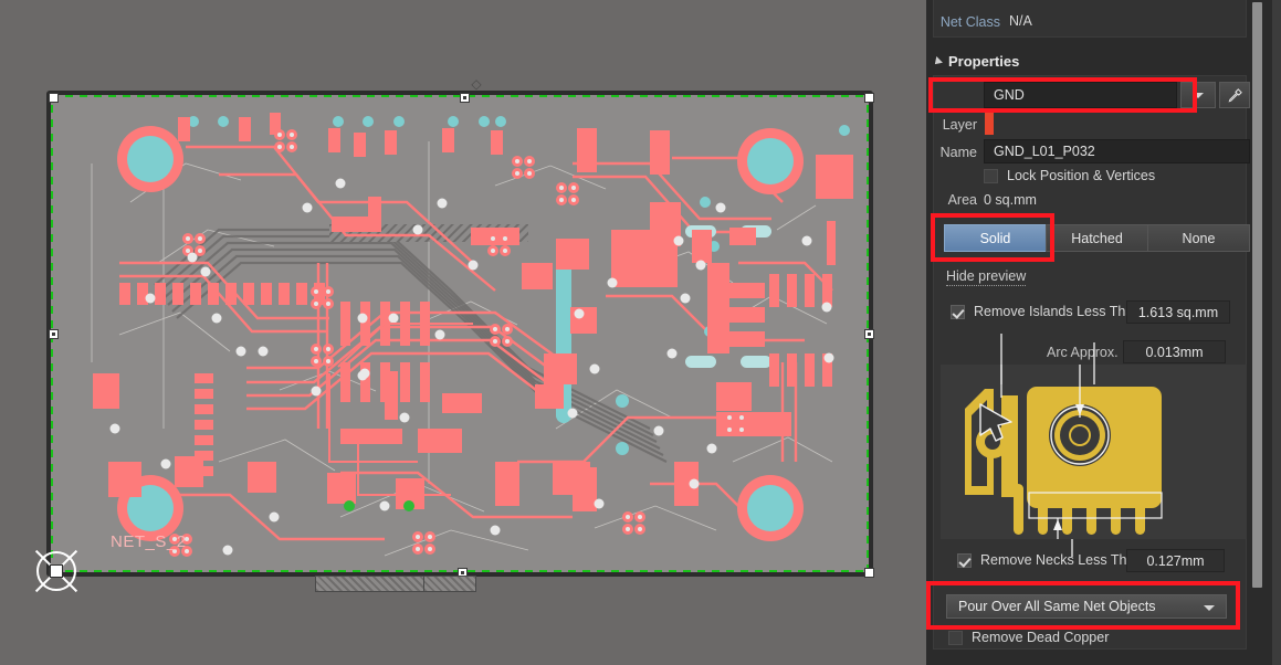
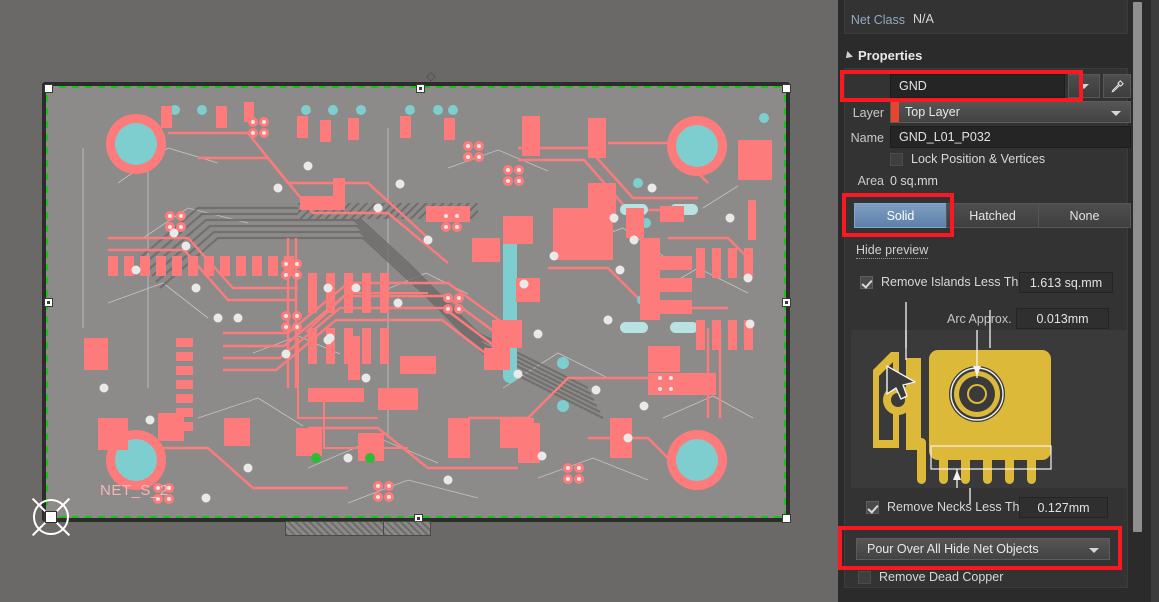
  ◇
  NET_S_2
  Net Class
  N/A
  Properties
  GND
  Layer
+ Top Layer
  Name
  GND_L01_P032
  Lock Position & Vertices
  Area
  0 sq.mm
  Solid
  Hatched
  None
  Hide preview
  Remove Islands Less Th
  1.613 sq.mm
  Arc Approx.
  0.013mm
  Remove Necks Less Th
  0.127mm
- Pour Over All Same Net Objects
+ Pour Over All Hide Net Objects
  Remove Dead Copper
